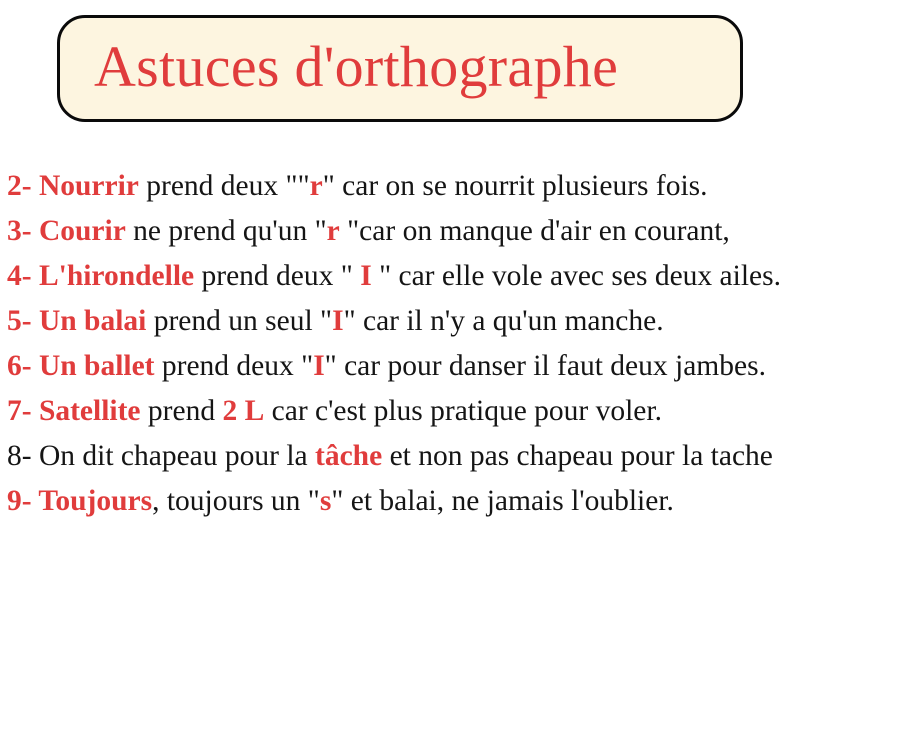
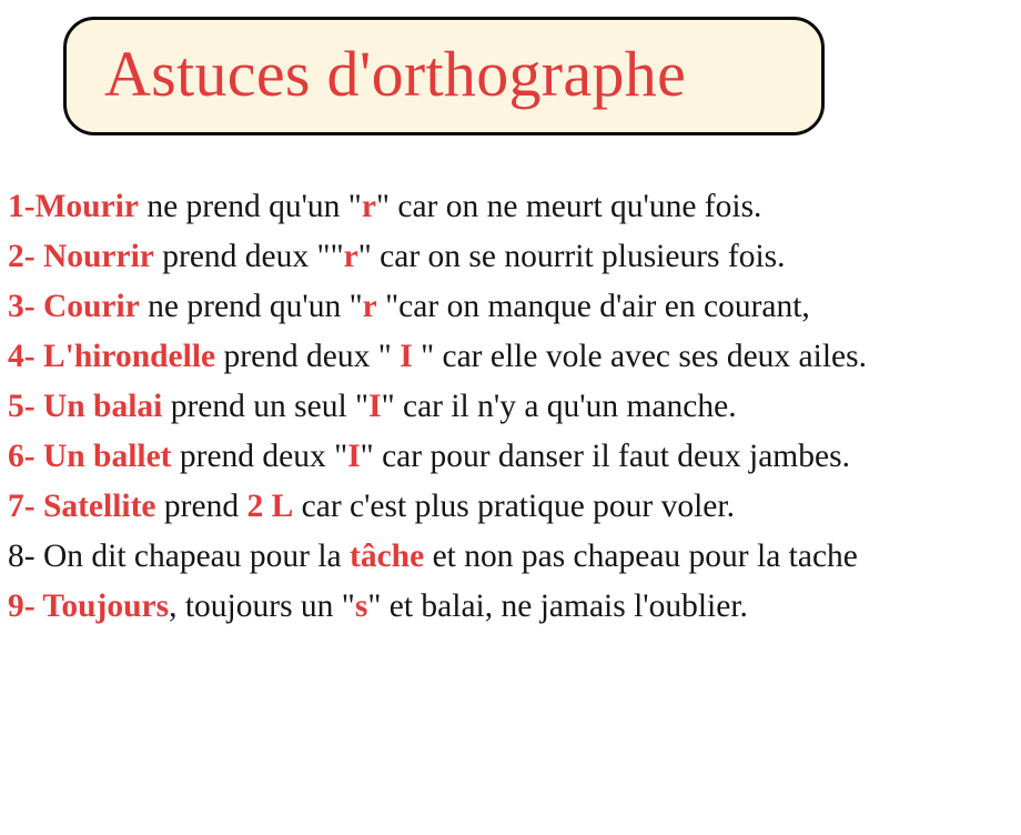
  Astuces d'orthographe
+ 1-Mourir ne prend qu'un "r" car on ne meurt qu'une fois.
  2- Nourrir prend deux ""r" car on se nourrit plusieurs fois.
  3- Courir ne prend qu'un "r "car on manque d'air en courant,
  4- L'hirondelle prend deux " I " car elle vole avec ses deux ailes.
  5- Un balai prend un seul "I" car il n'y a qu'un manche.
  6- Un ballet prend deux "I" car pour danser il faut deux jambes.
  7- Satellite prend 2 L car c'est plus pratique pour voler.
  8- On dit chapeau pour la tâche et non pas chapeau pour la tache
  9- Toujours, toujours un "s" et balai, ne jamais l'oublier.
